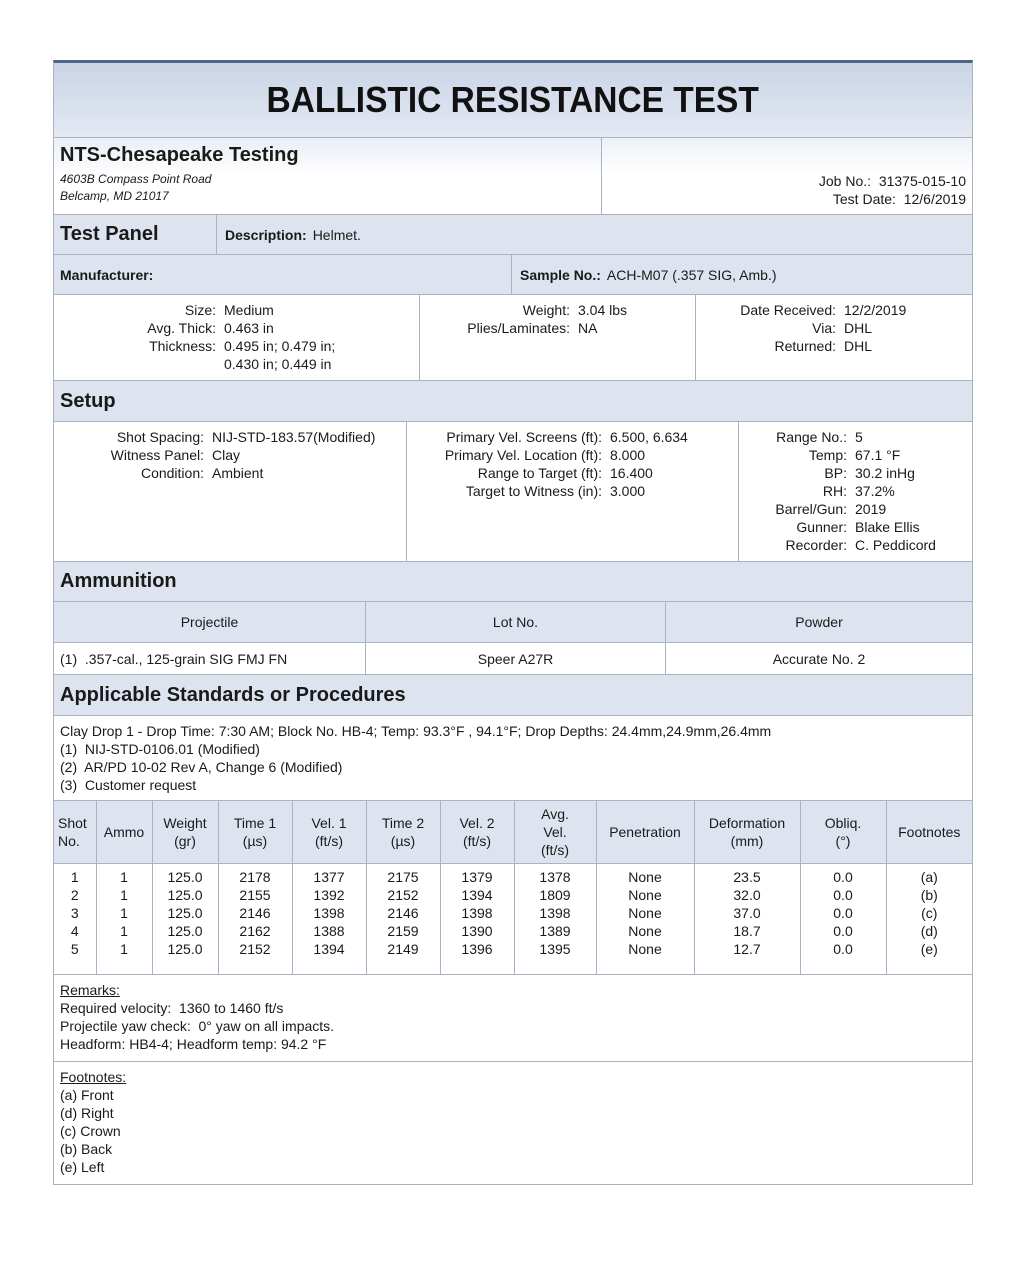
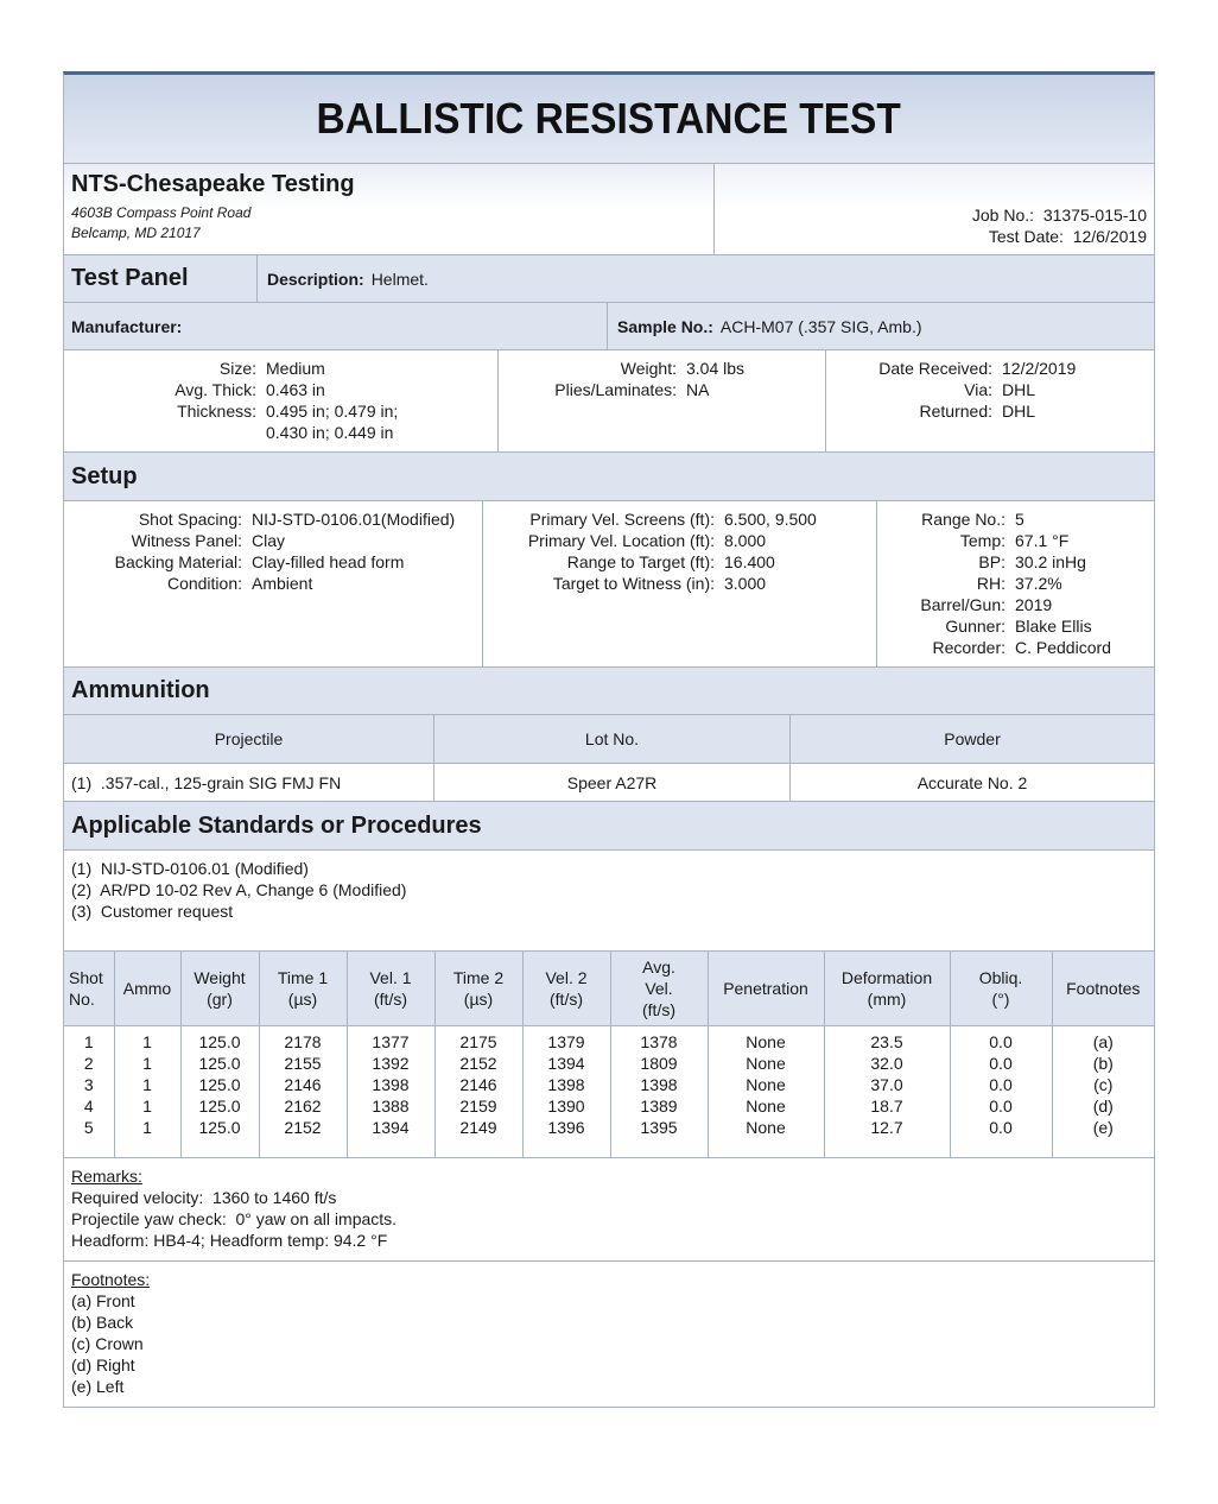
  BALLISTIC RESISTANCE TEST
  NTS-Chesapeake Testing
  4603B Compass Point Road
  Belcamp, MD 21017
  Job No.: 31375-015-10
  Test Date: 12/6/2019
  Test Panel
  Description:
  Helmet.
  Manufacturer:
  Sample No.:
  ACH-M07 (.357 SIG, Amb.)
  Size:
  Medium
  Avg. Thick:
  0.463 in
  Thickness:
  0.495 in; 0.479 in;
  0.430 in; 0.449 in
  Weight:
  3.04 lbs
  Plies/Laminates:
  NA
  Date Received:
  12/2/2019
  Via:
  DHL
  Returned:
  DHL
  Setup
  Shot Spacing:
- NIJ-STD-183.57(Modified)
+ NIJ-STD-0106.01(Modified)
  Witness Panel:
  Clay
+ Backing Material:
+ Clay-filled head form
  Condition:
  Ambient
  Primary Vel. Screens (ft):
- 6.500, 6.634
+ 6.500, 9.500
  Primary Vel. Location (ft):
  8.000
  Range to Target (ft):
  16.400
  Target to Witness (in):
  3.000
  Range No.:
  5
  Temp:
  67.1 °F
  BP:
  30.2 inHg
  RH:
  37.2%
  Barrel/Gun:
  2019
  Gunner:
  Blake Ellis
  Recorder:
  C. Peddicord
  Ammunition
  Projectile
  Lot No.
  Powder
  (1) .357-cal., 125-grain SIG FMJ FN
  Speer A27R
  Accurate No. 2
  Applicable Standards or Procedures
- Clay Drop 1 - Drop Time: 7:30 AM; Block No. HB-4; Temp: 93.3°F , 94.1°F; Drop Depths: 24.4mm,24.9mm,26.4mm
  (1) NIJ-STD-0106.01 (Modified)
  (2) AR/PD 10-02 Rev A, Change 6 (Modified)
  (3) Customer request
  ShotNo.	Ammo	Weight(gr)	Time 1(µs)	Vel. 1(ft/s)	Time 2(µs)	Vel. 2(ft/s)	Avg.Vel.(ft/s)	Penetration	Deformation(mm)	Obliq.(°)	Footnotes
  12345	11111	125.0125.0125.0125.0125.0	21782155214621622152	13771392139813881394	21752152214621592149	13791394139813901396	13781809139813891395	NoneNoneNoneNoneNone	23.532.037.018.712.7	0.00.00.00.00.0	(a)(b)(c)(d)(e)
  Remarks:
  Required velocity: 1360 to 1460 ft/s
  Projectile yaw check: 0° yaw on all impacts.
  Headform: HB4-4; Headform temp: 94.2 °F
  Footnotes:
  (a) Front
- (d) Right
+ (b) Back
  (c) Crown
- (b) Back
+ (d) Right
  (e) Left
